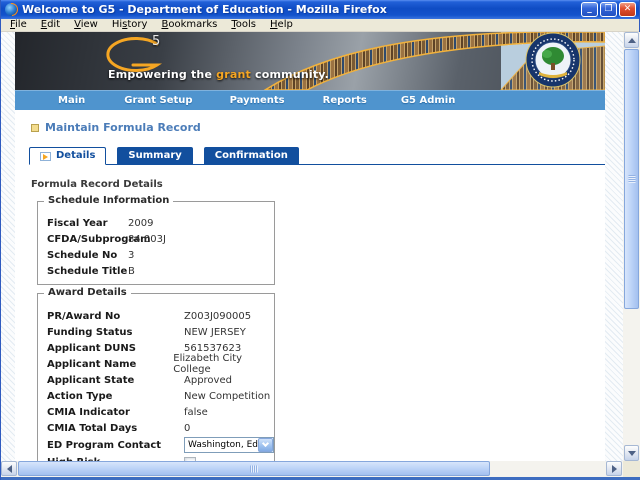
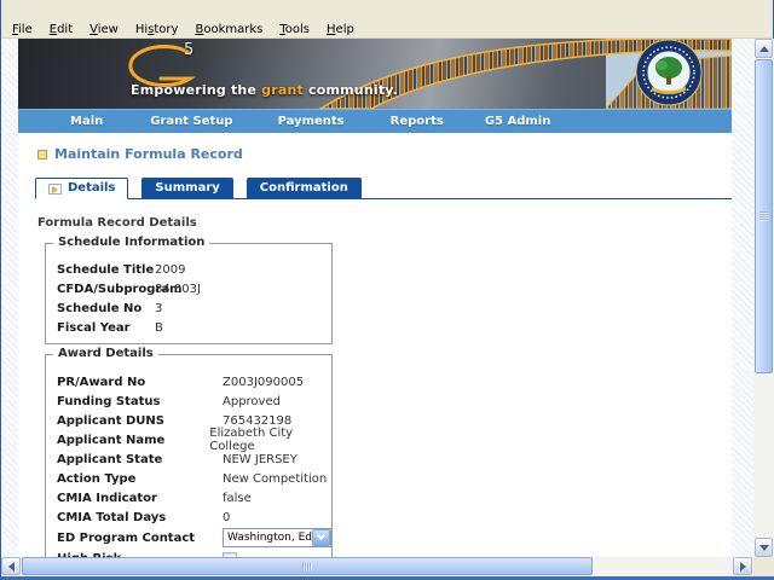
- Welcome to G5 - Department of Education - Mozilla Firefox
- _
- ❐
- ✕
  File
  Edit
  View
  History
  Bookmarks
  Tools
  Help
  5
  Empowering the grant community.
  Main
  Grant Setup
  Payments
  Reports
  G5 Admin
  Maintain Formula Record
  Details
  Summary
  Confirmation
  Formula Record Details
  Schedule Information
- Fiscal Year
+ Schedule Title
  2009
  CFDA/Subprog
  84.003J
  Schedule No
  3
- Schedule Title
+ Fiscal Year
  B
  Award Details
  PR/Award No
  Z003J090005
  Funding Status
- NEW JERSEY
+ Approved
  Applicant DUNS
- 561537623
+ 765432198
  Applicant Name
  Elizabeth City College
  Applicant State
- Approved
+ NEW JERSEY
  Action Type
  New Competition
  CMIA Indicator
  false
  CMIA Total Days
  0
  ED Program Contact
  Washington, Ed
